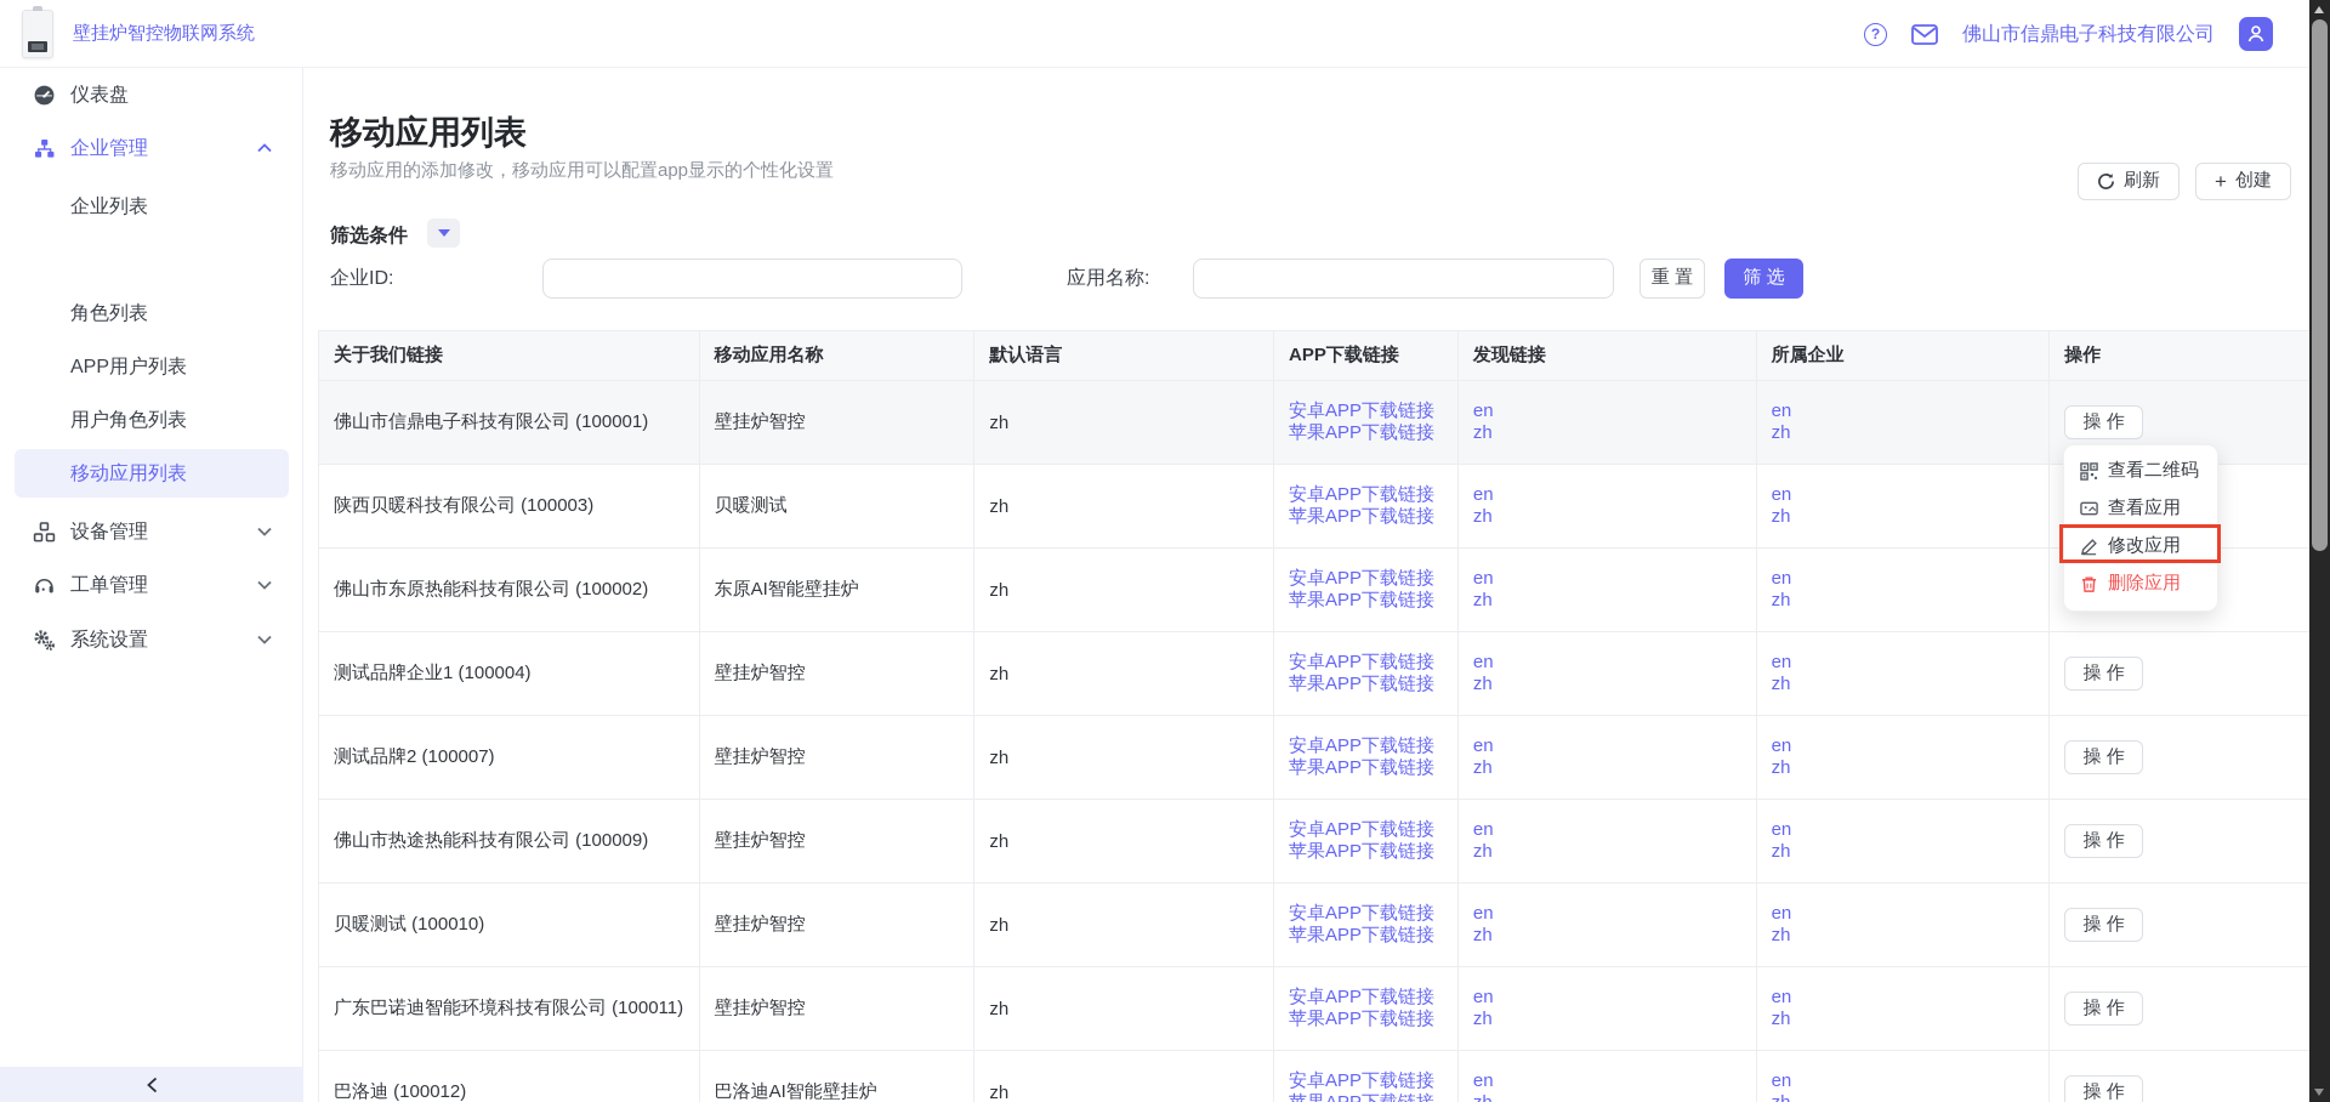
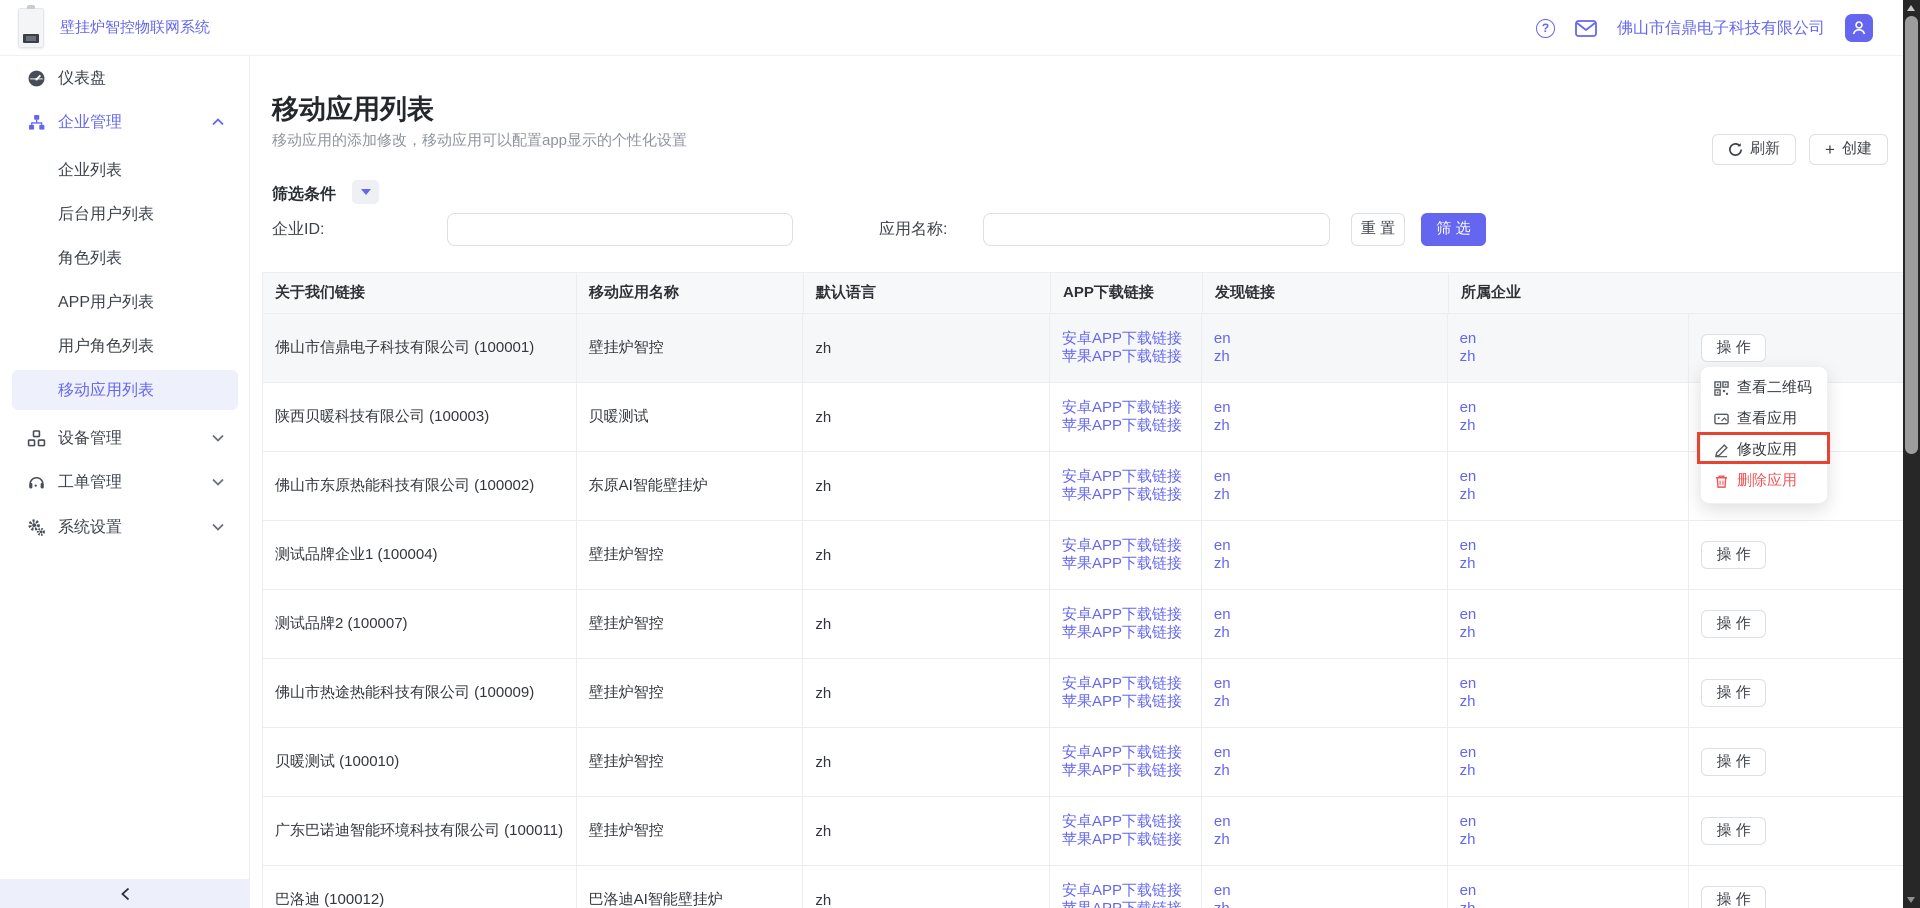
  壁挂炉智控物联网系统
  ?
  佛山市信鼎电子科技有限公司
  仪表盘
  企业管理
  企业列表
+ 后台用户列表
  角色列表
  APP用户列表
  用户角色列表
  移动应用列表
  设备管理
  工单管理
  系统设置
  移动应用列表
  移动应用的添加修改，移动应用可以配置app显示的个性化设置
  刷新
  +
  创建
  筛选条件
  企业ID:
  应用名称:
  重 置
  筛 选
  关于我们链接
  移动应用名称
  默认语言
  APP下载链接
  发现链接
  所属企业
- 操作
  佛山市信鼎电子科技有限公司 (100001)
  壁挂炉智控
  zh
  安卓APP下载链接
  苹果APP下载链接
  en
  zh
  en
  zh
  操 作
  陕西贝暖科技有限公司 (100003)
  贝暖测试
  zh
  安卓APP下载链接
  苹果APP下载链接
  en
  zh
  en
  zh
  佛山市东原热能科技有限公司 (100002)
  东原AI智能壁挂炉
  zh
  安卓APP下载链接
  苹果APP下载链接
  en
  zh
  en
  zh
  测试品牌企业1 (100004)
  壁挂炉智控
  zh
  安卓APP下载链接
  苹果APP下载链接
  en
  zh
  en
  zh
  操 作
  测试品牌2 (100007)
  壁挂炉智控
  zh
  安卓APP下载链接
  苹果APP下载链接
  en
  zh
  en
  zh
  操 作
  佛山市热途热能科技有限公司 (100009)
  壁挂炉智控
  zh
  安卓APP下载链接
  苹果APP下载链接
  en
  zh
  en
  zh
  操 作
  贝暖测试 (100010)
  壁挂炉智控
  zh
  安卓APP下载链接
  苹果APP下载链接
  en
  zh
  en
  zh
  操 作
  广东巴诺迪智能环境科技有限公司 (100011)
  壁挂炉智控
  zh
  安卓APP下载链接
  苹果APP下载链接
  en
  zh
  en
  zh
  操 作
  巴洛迪 (100012)
  巴洛迪AI智能壁挂炉
  zh
  安卓APP下载链接
  en
  en
  操 作
  查看二维码
  查看应用
  修改应用
  删除应用
